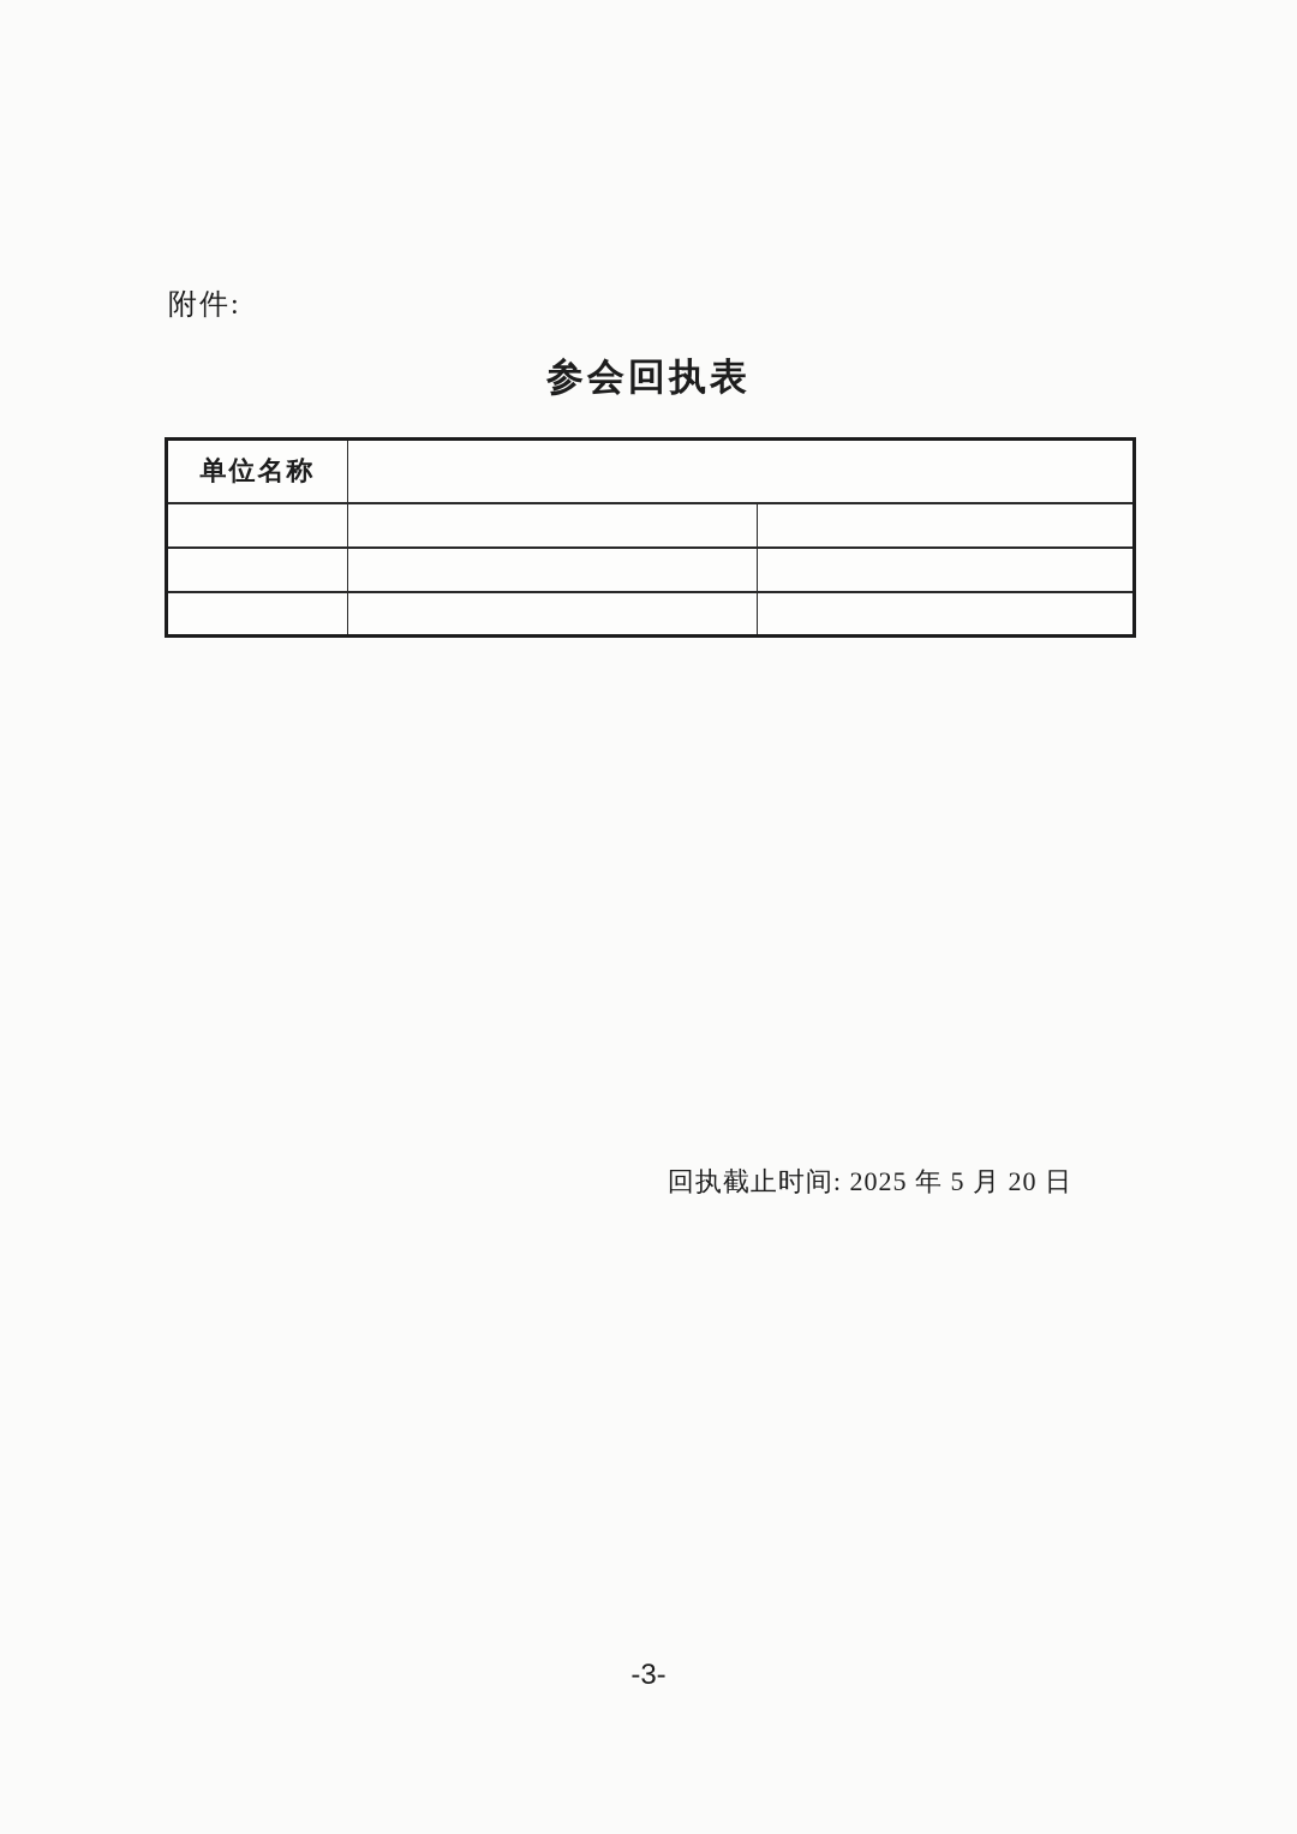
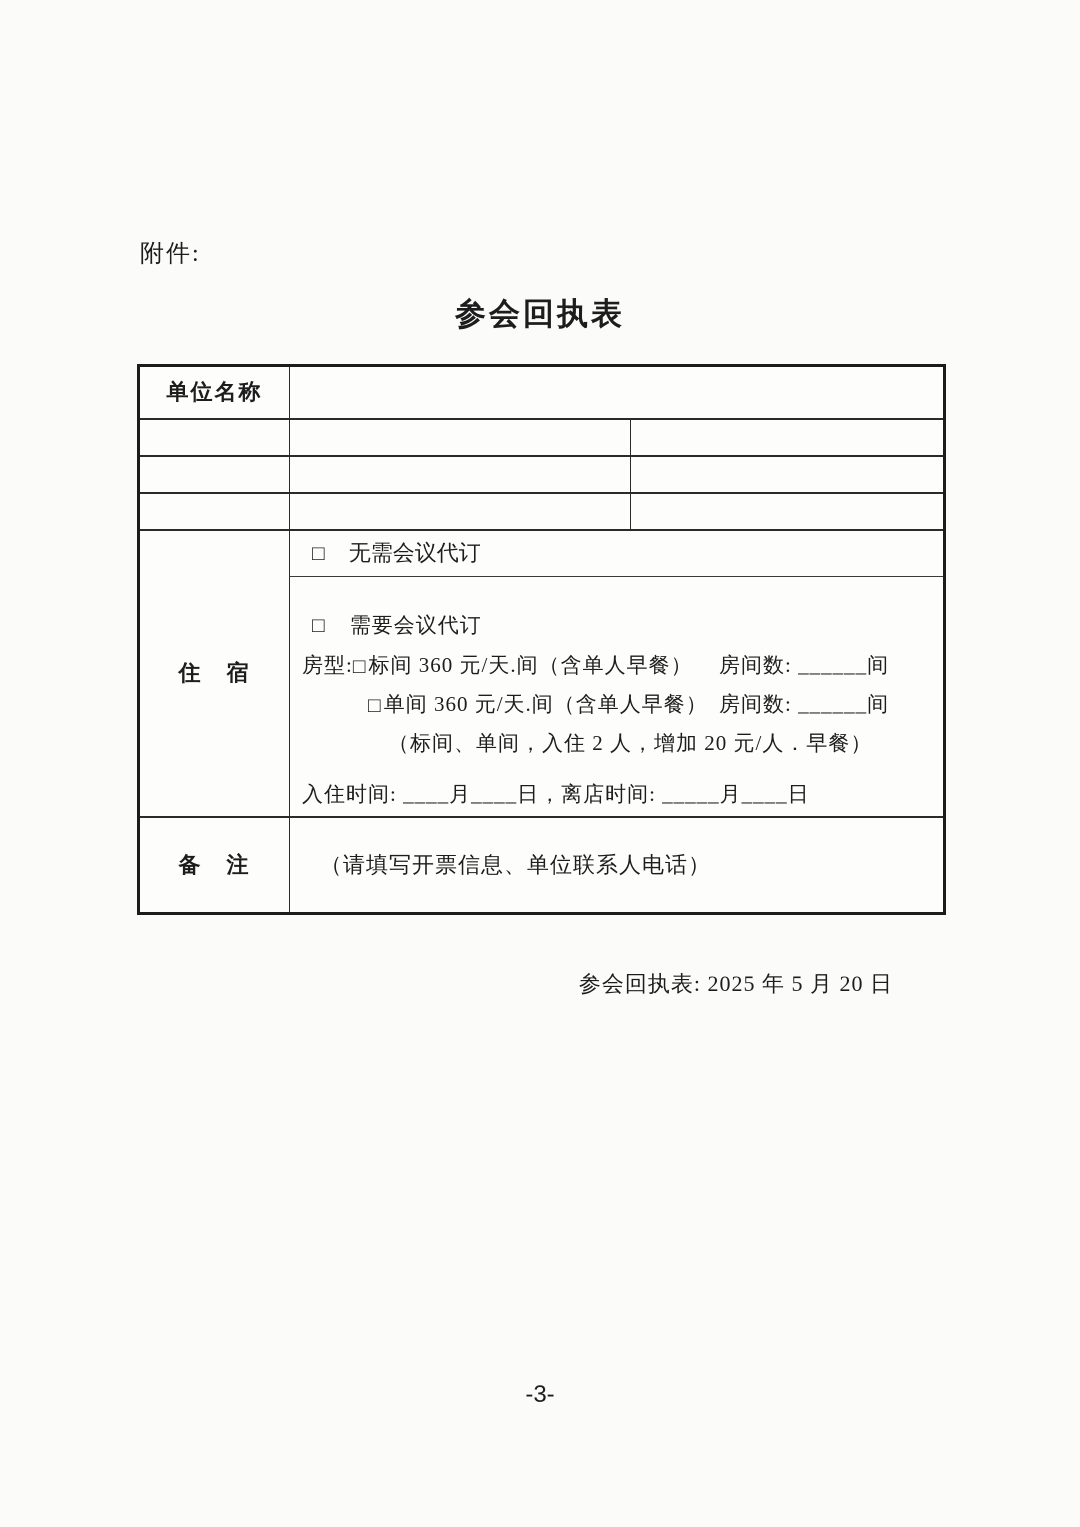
  附件:
  参会回执表
  单位名称
+ 住 宿	□ 无需会议代订 □ 需要会议代订 房型: □ 标间 360 元/天.间（含单人早餐） 房间数: ______间 □ 单间 360 元/天.间（含单人早餐） 房间数: ______间 （标间、单间，入住 2 人，增加 20 元/人．早餐） 入住时间: ____月____日，离店时间: _____月____日
+ 备 注	（请填写开票信息、单位联系人电话）
- 回执截止时间: 2025 年 5 月 20 日
+ 参会回执表: 2025 年 5 月 20 日
  -3-
